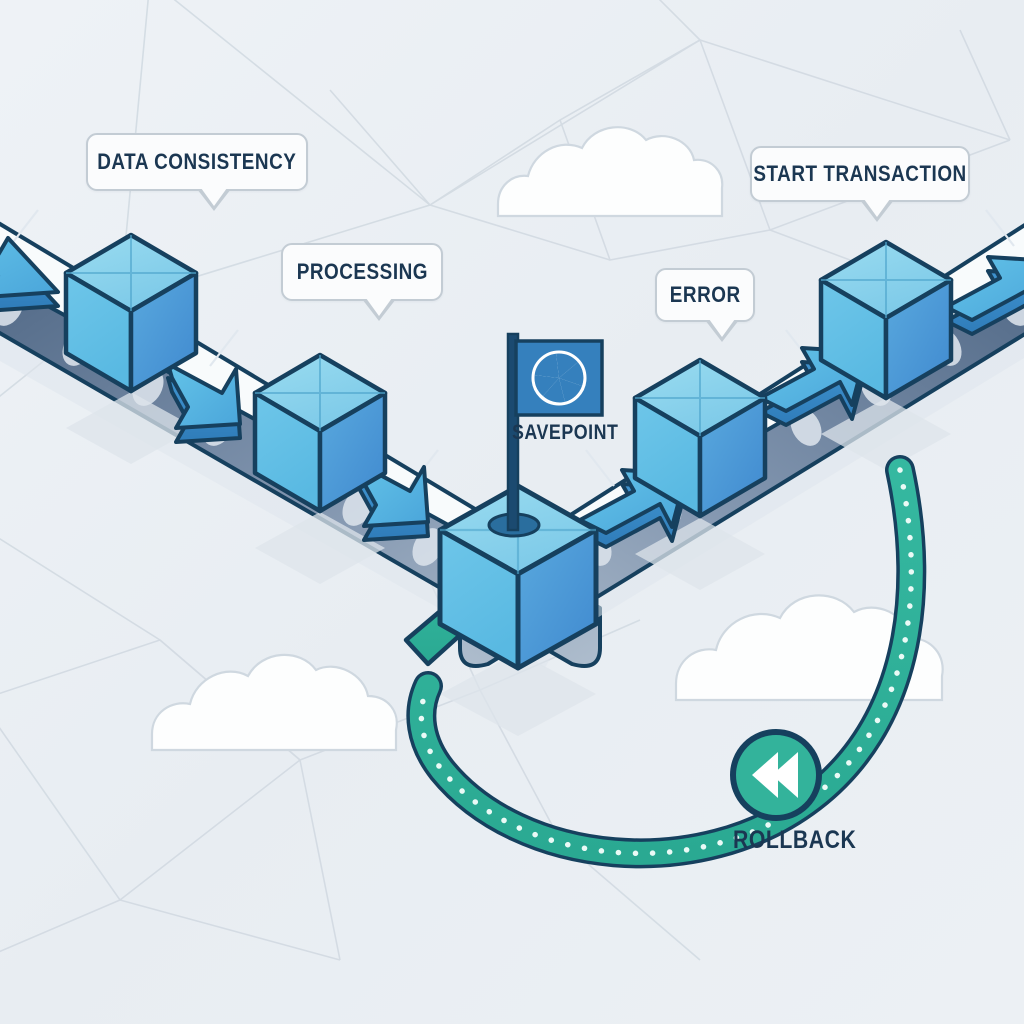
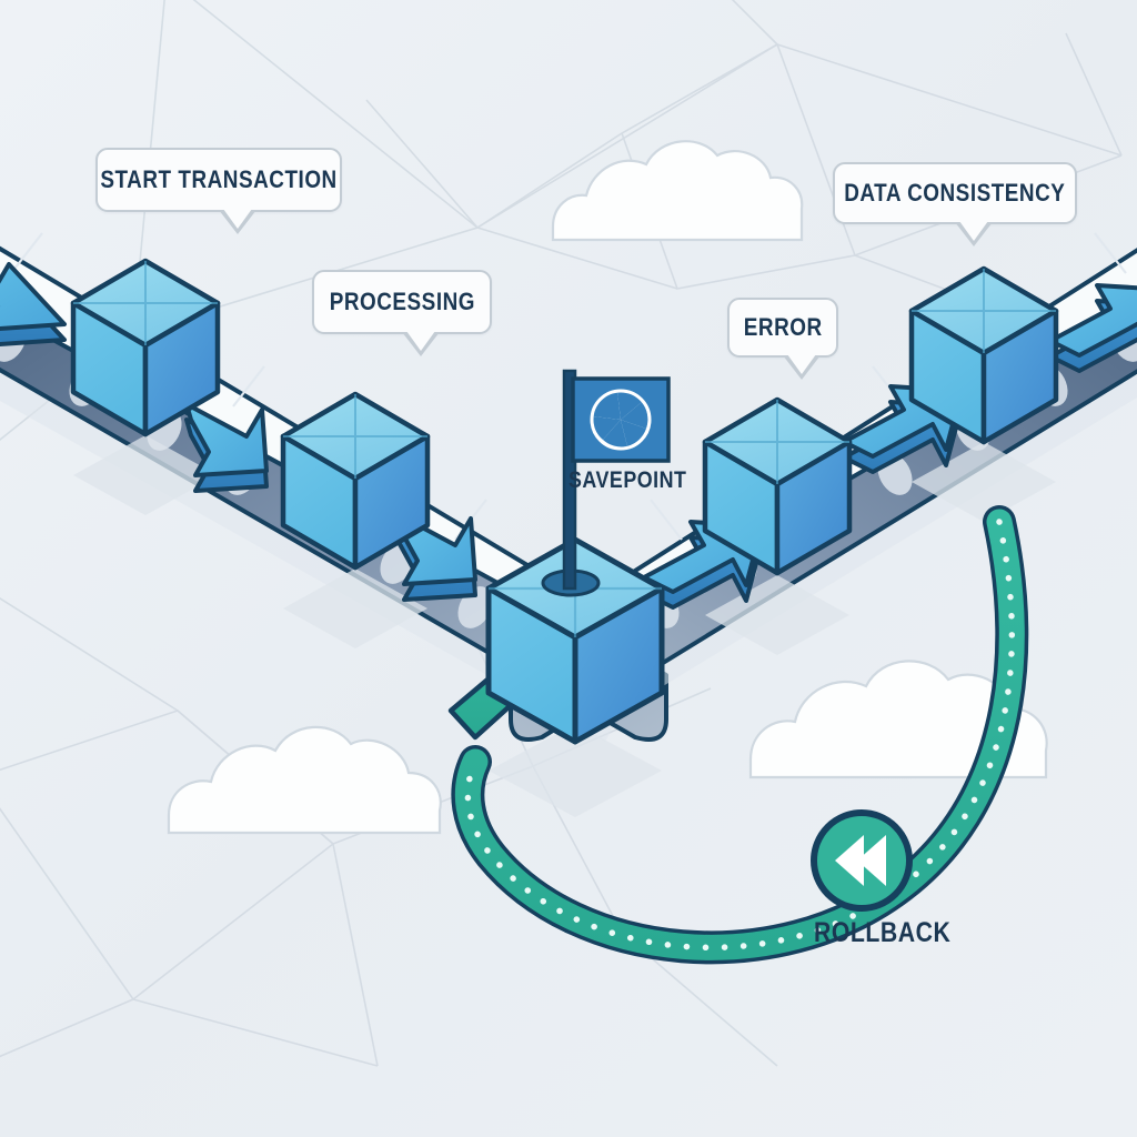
- DATA CONSISTENCY
+ START TRANSACTION
  PROCESSING
  ERROR
- START TRANSACTION
+ DATA CONSISTENCY
  SAVEPOINT
  ROLLBACK
